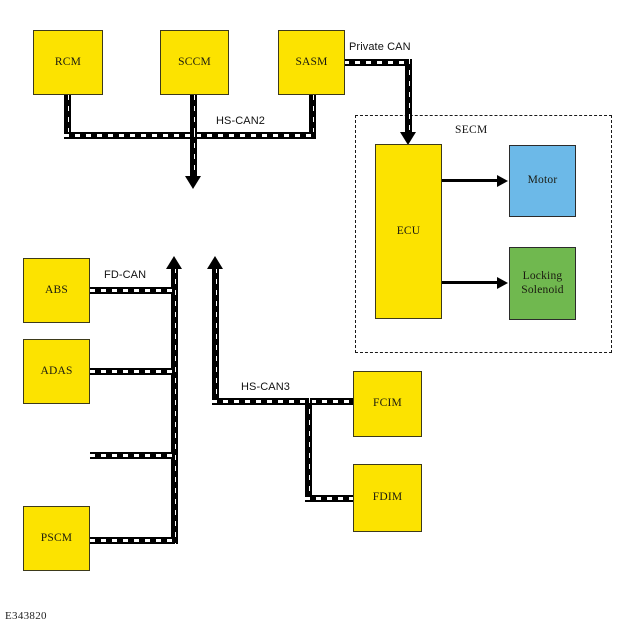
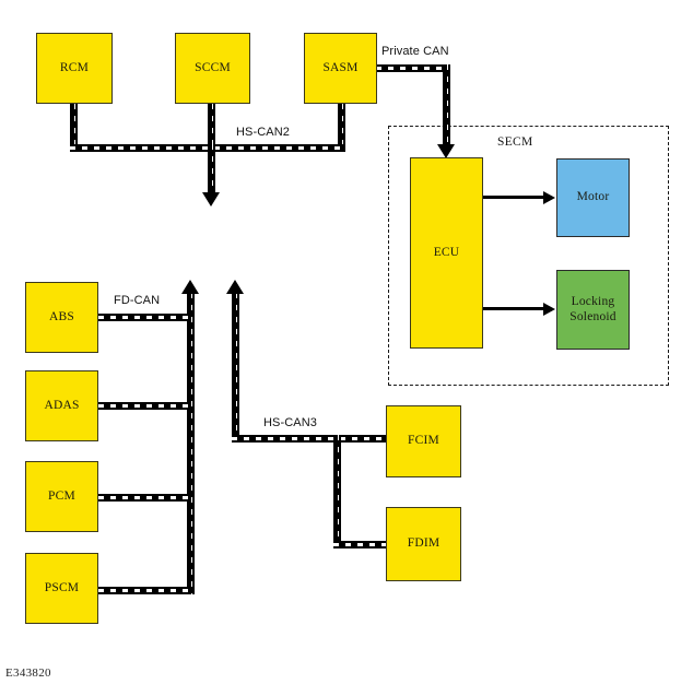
  SECM
  HS-CAN2
  Private CAN
  FD-CAN
  HS-CAN3
  RCM
  SCCM
  SASM
  ABS
  ADAS
+ PCM
  PSCM
  FCIM
  FDIM
  ECU
  Motor
  Locking
  Solenoid
  E343820
